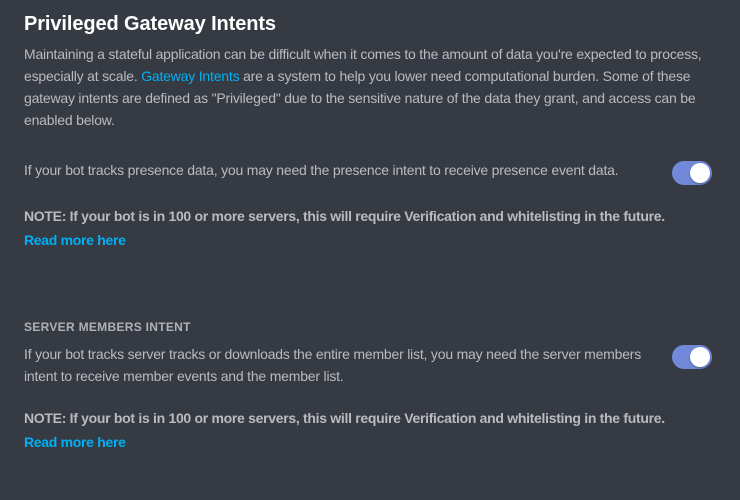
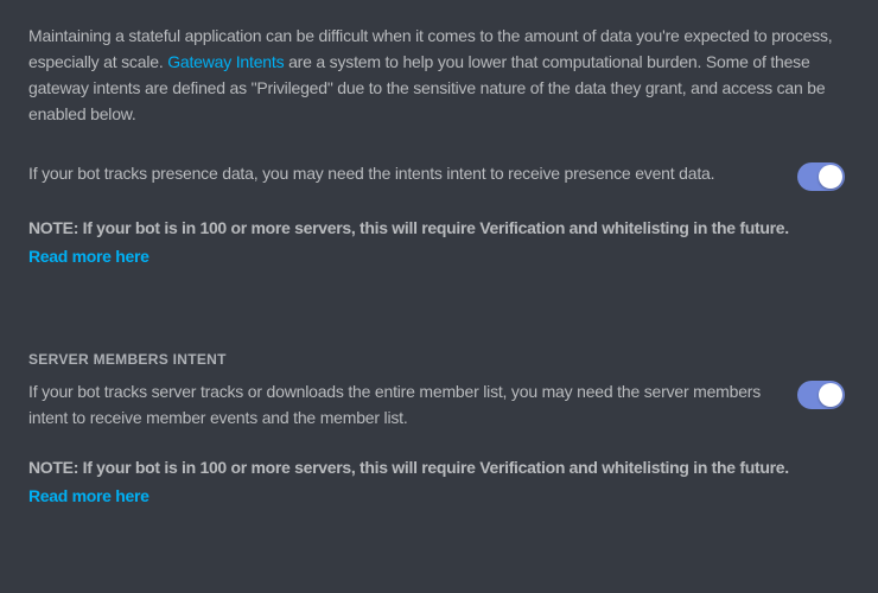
- Privileged Gateway Intents
- Maintaining a stateful application can be difficult when it comes to the amount of data you're expected to process, especially at scale. Gateway Intents are a system to help you lower need computational burden. Some of these gateway intents are defined as "Privileged" due to the sensitive nature of the data they grant, and access can be enabled below.
+ Maintaining a stateful application can be difficult when it comes to the amount of data you're expected to process, especially at scale. Gateway Intents are a system to help you lower that computational burden. Some of these gateway intents are defined as "Privileged" due to the sensitive nature of the data they grant, and access can be enabled below.
- If your bot tracks presence data, you may need the presence intent to receive presence event data.
+ If your bot tracks presence data, you may need the intents intent to receive presence event data.
  NOTE: If your bot is in 100 or more servers, this will require Verification and whitelisting in the future. Read more here
  SERVER MEMBERS INTENT
  If your bot tracks server tracks or downloads the entire member list, you may need the server members intent to receive member events and the member list.
  NOTE: If your bot is in 100 or more servers, this will require Verification and whitelisting in the future. Read more here
